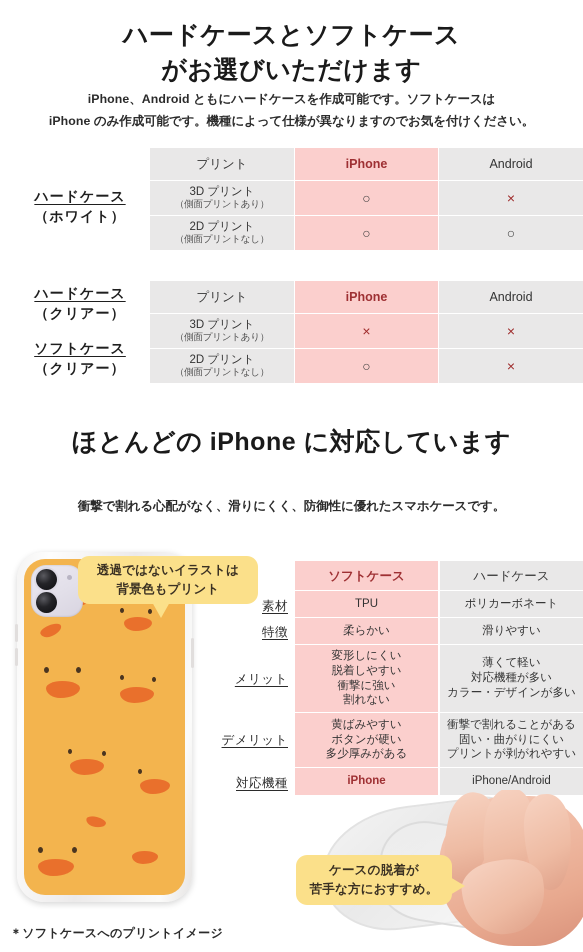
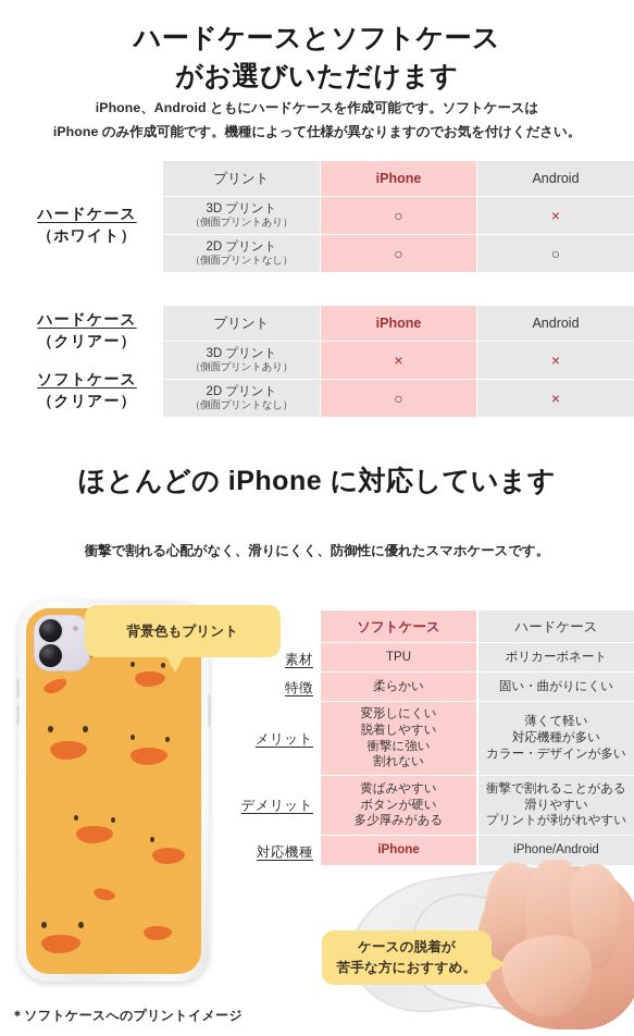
  ハードケースとソフトケース
  がお選びいただけます
  iPhone、Android ともにハードケースを作成可能です。ソフトケースは
  iPhone のみ作成可能です。機種によって仕様が異なりますのでお気を付けください。
  ハードケース
  （ホワイト）
  プリント
  iPhone
  Android
  3D プリント
  （側面プリントあり）
  ○
  ×
  2D プリント
  （側面プリントなし）
  ○
  ○
  ハードケース
  （クリアー）
  ソフトケース
  （クリアー）
  プリント
  iPhone
  Android
  3D プリント
  （側面プリントあり）
  ×
  ×
  2D プリント
  （側面プリントなし）
  ○
  ×
  ほとんどの iPhone に対応しています
  衝撃で割れる心配がなく、滑りにくく、防御性に優れたスマホケースです。
- 透過ではないイラストは
  背景色もプリント
  素材
  特徴
  メリット
  デメリット
  対応機種
  ソフトケース
  ハードケース
  TPU
  ポリカーボネート
  柔らかい
- 滑りやすい
+ 固い・曲がりにくい
  変形しにくい
  脱着しやすい
  衝撃に強い
  割れない
  薄くて軽い
  対応機種が多い
  カラー・デザインが多い
  黄ばみやすい
  ボタンが硬い
  多少厚みがある
  衝撃で割れることがある
- 固い・曲がりにくい
+ 滑りやすい
  プリントが剥がれやすい
  iPhone
  iPhone/Android
  ケースの脱着が
  苦手な方におすすめ。
  ＊ソフトケースへのプリントイメージ
